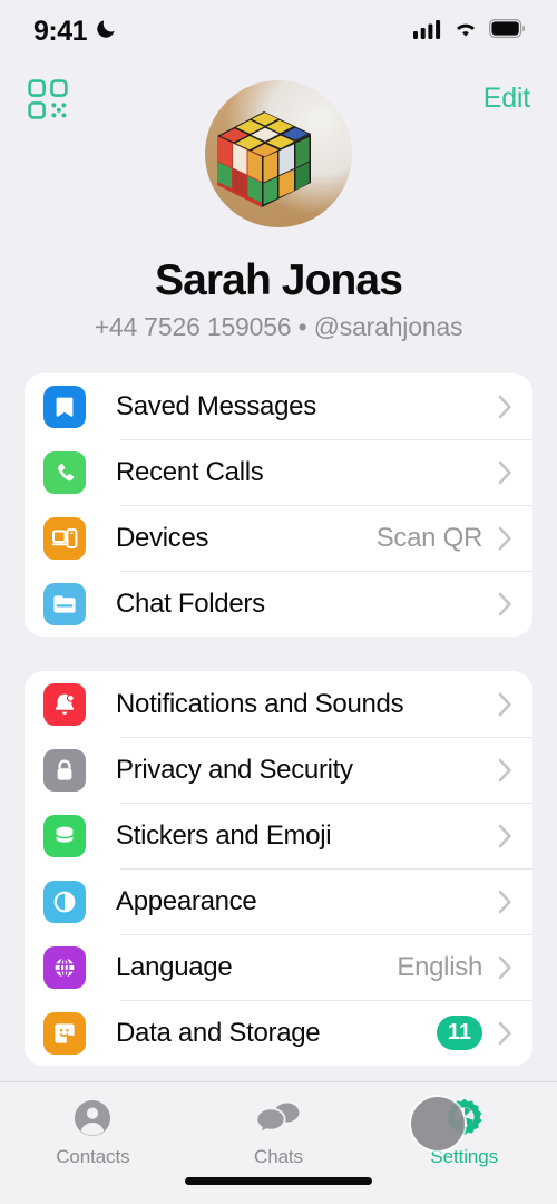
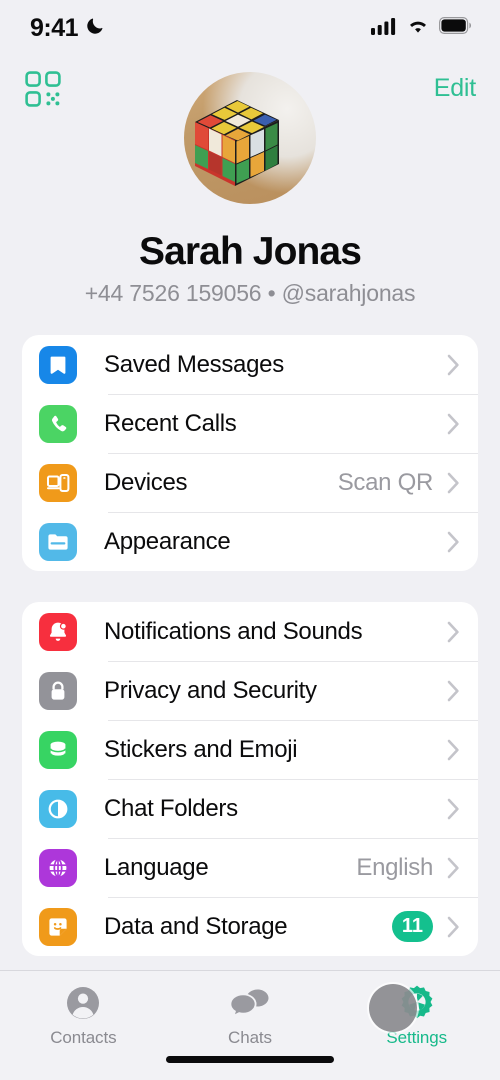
  9:41
  Edit
  Sarah Jonas
  +44 7526 159056 • @sarahjonas
  Saved Messages
  Recent Calls
  Devices
  Scan QR
- Chat Folders
+ Appearance
  Notifications and Sounds
  Privacy and Security
  Stickers and Emoji
- Appearance
+ Chat Folders
  Language
  English
  Data and Storage
  11
  Contacts
  Chats
  Settings
